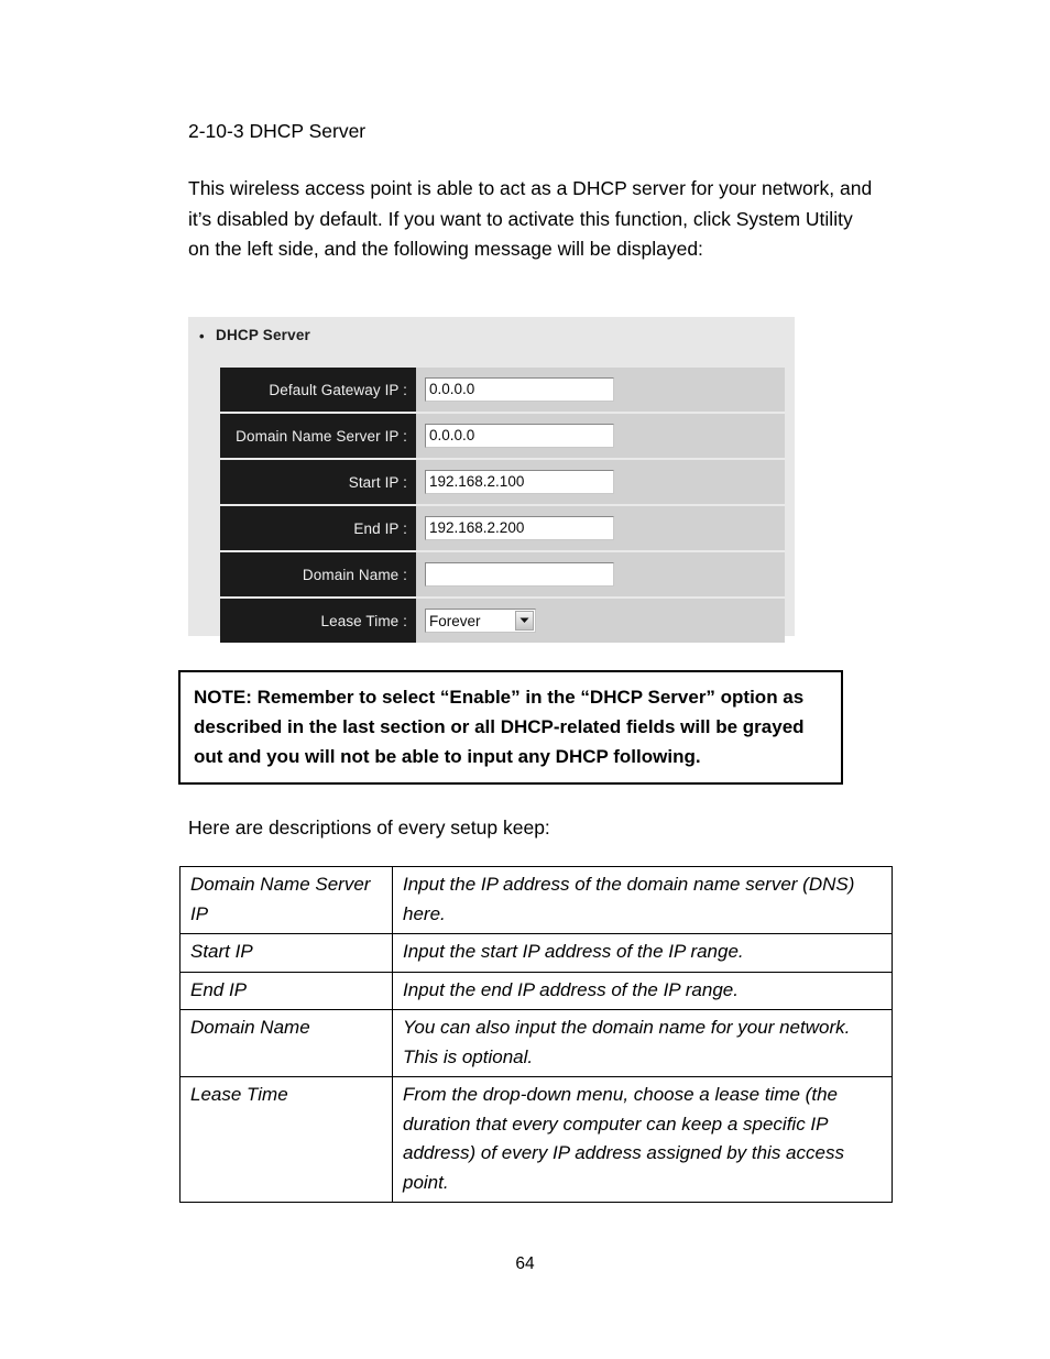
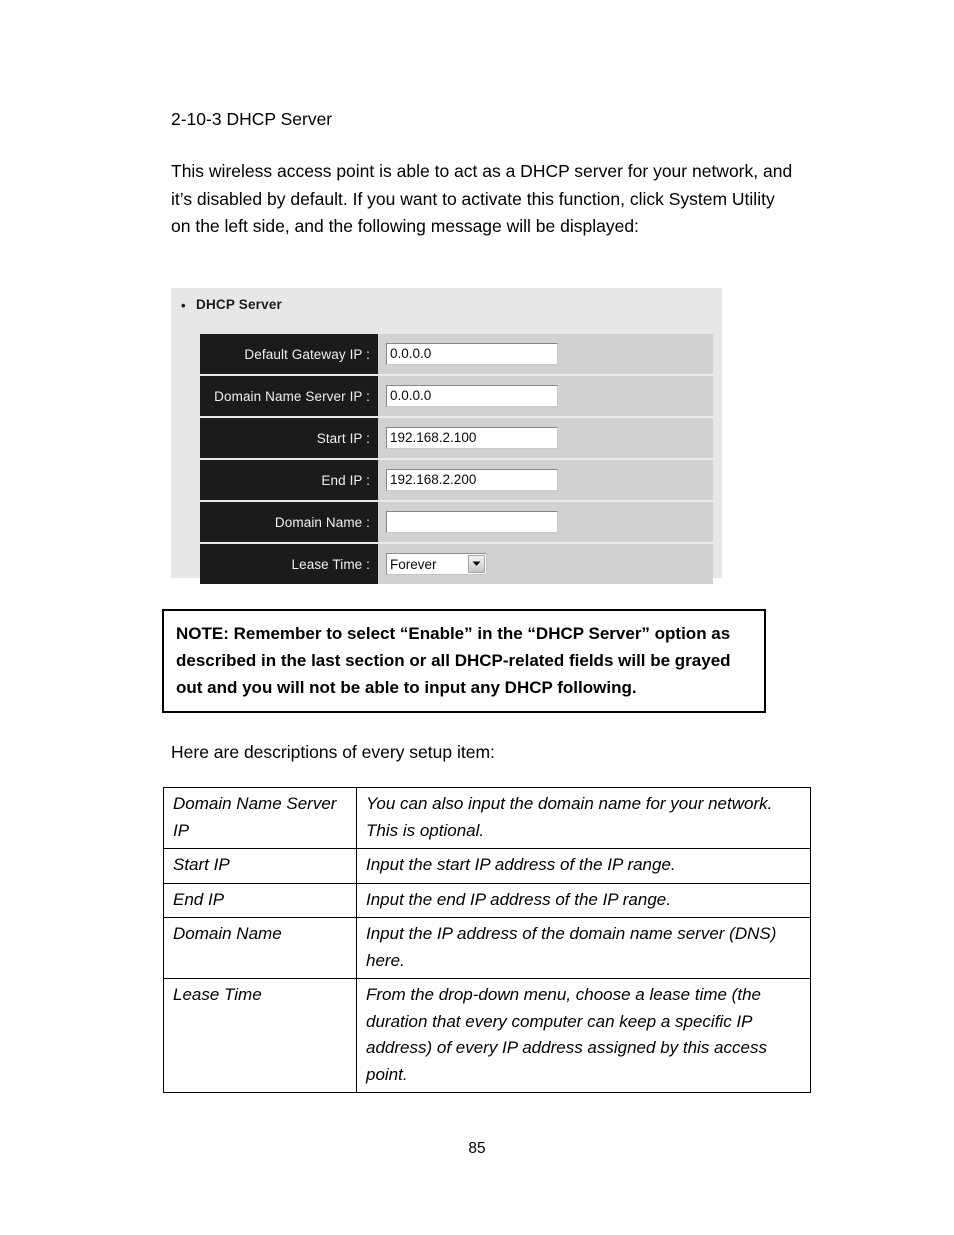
  2-10-3 DHCP Server
  This wireless access point is able to act as a DHCP server for your network, and it’s disabled by default. If you want to activate this function, click System Utility on the left side, and the following message will be displayed:
  •
  DHCP Server
  Default Gateway IP :
  0.0.0.0
  Domain Name Server IP :
  0.0.0.0
  Start IP :
  192.168.2.100
  End IP :
  192.168.2.200
  Domain Name :
  Lease Time :
  Forever
  NOTE: Remember to select “Enable” in the “DHCP Server” option as described in the last section or all DHCP-related fields will be grayed out and you will not be able to input any DHCP following.
- Here are descriptions of every setup keep:
+ Here are descriptions of every setup item:
- Domain Name Server IP	Input the IP address of the domain name server (DNS) here.
+ Domain Name Server IP	You can also input the domain name for your network. This is optional.
  Start IP	Input the start IP address of the IP range.
  End IP	Input the end IP address of the IP range.
- Domain Name	You can also input the domain name for your network. This is optional.
+ Domain Name	Input the IP address of the domain name server (DNS) here.
  Lease Time	From the drop-down menu, choose a lease time (the duration that every computer can keep a specific IP address) of every IP address assigned by this access point.
- 64
+ 85
